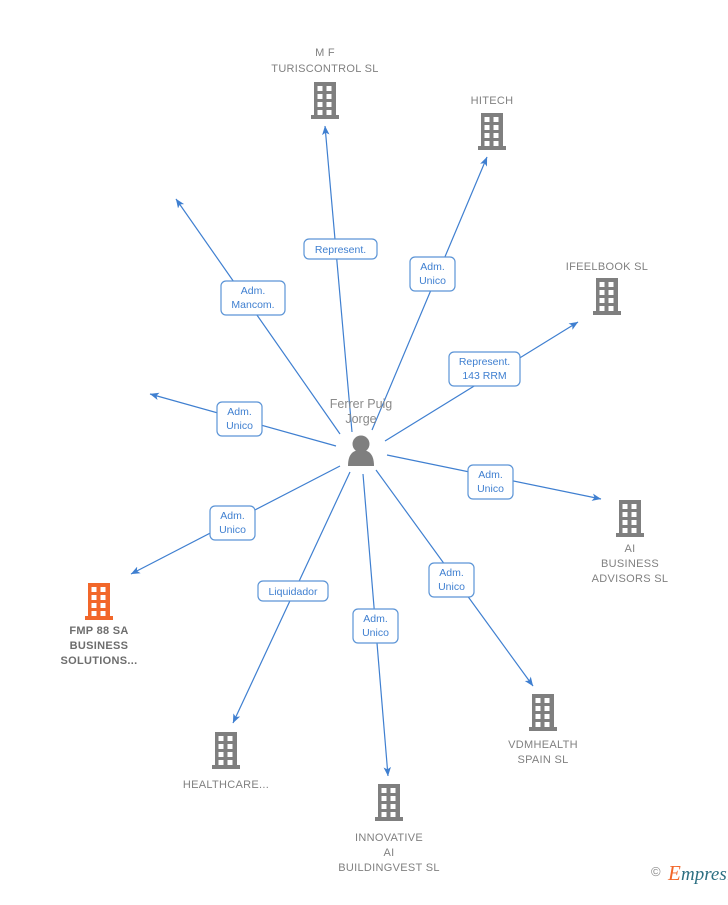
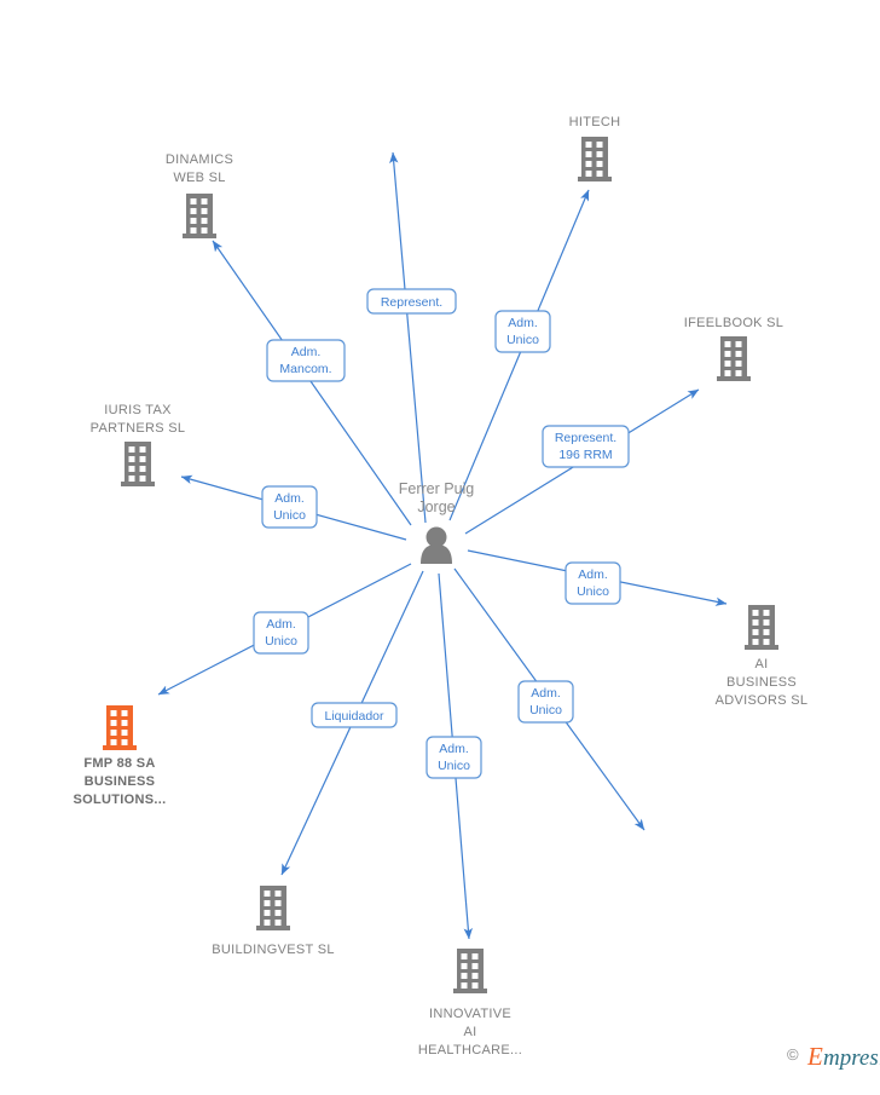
- M F
- TURISCONTROL SL
  HITECH
+ DINAMICS
+ WEB SL
  IFEELBOOK SL
+ IURIS TAX
+ PARTNERS SL
  AI
  BUSINESS
  ADVISORS SL
  FMP 88 SA
  BUSINESS
  SOLUTIONS...
- HEALTHCARE...
+ BUILDINGVEST SL
  INNOVATIVE
  AI
- BUILDINGVEST SL
+ HEALTHCARE...
- VDMHEALTH
- SPAIN SL
  Ferrer Puig
  Jorge
  Represent.
  Adm.
  Unico
  Adm.
  Mancom.
  Represent.
- 143 RRM
+ 196 RRM
  Adm.
  Unico
  Adm.
  Unico
  Adm.
  Unico
  Liquidador
  Adm.
  Unico
  Adm.
  Unico
  ©
  E
  mpres
